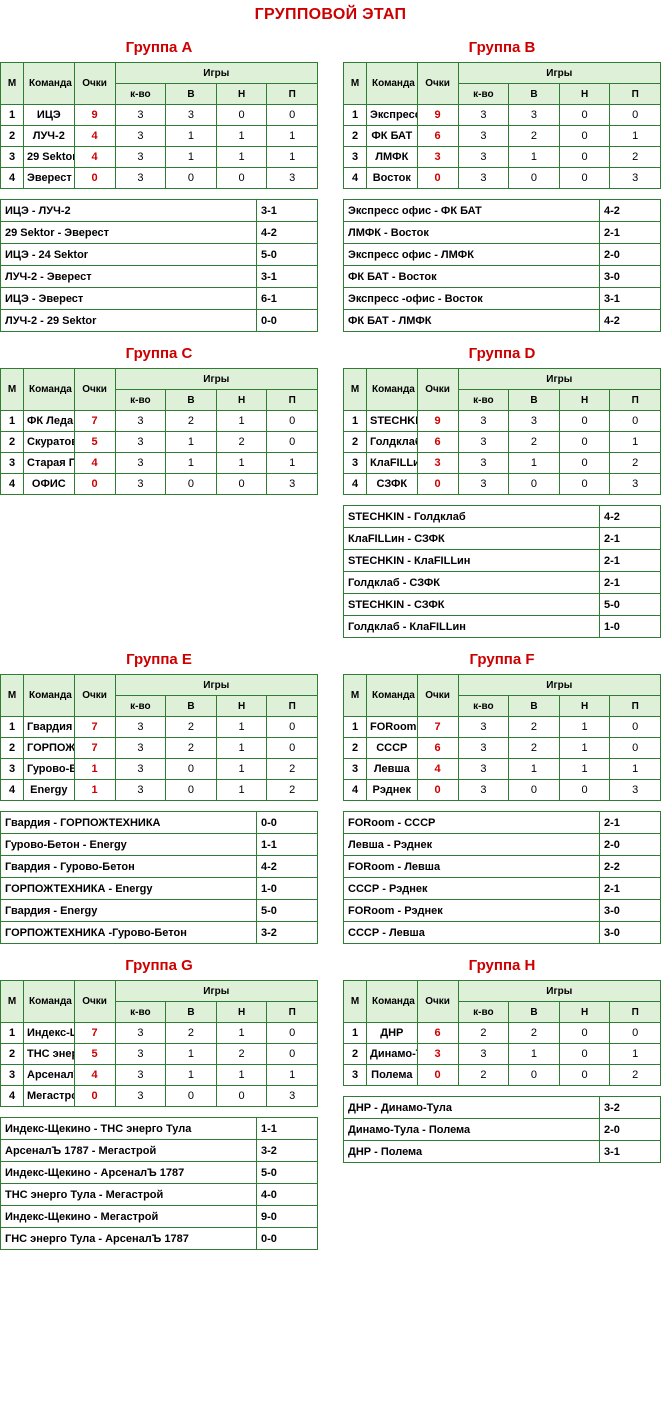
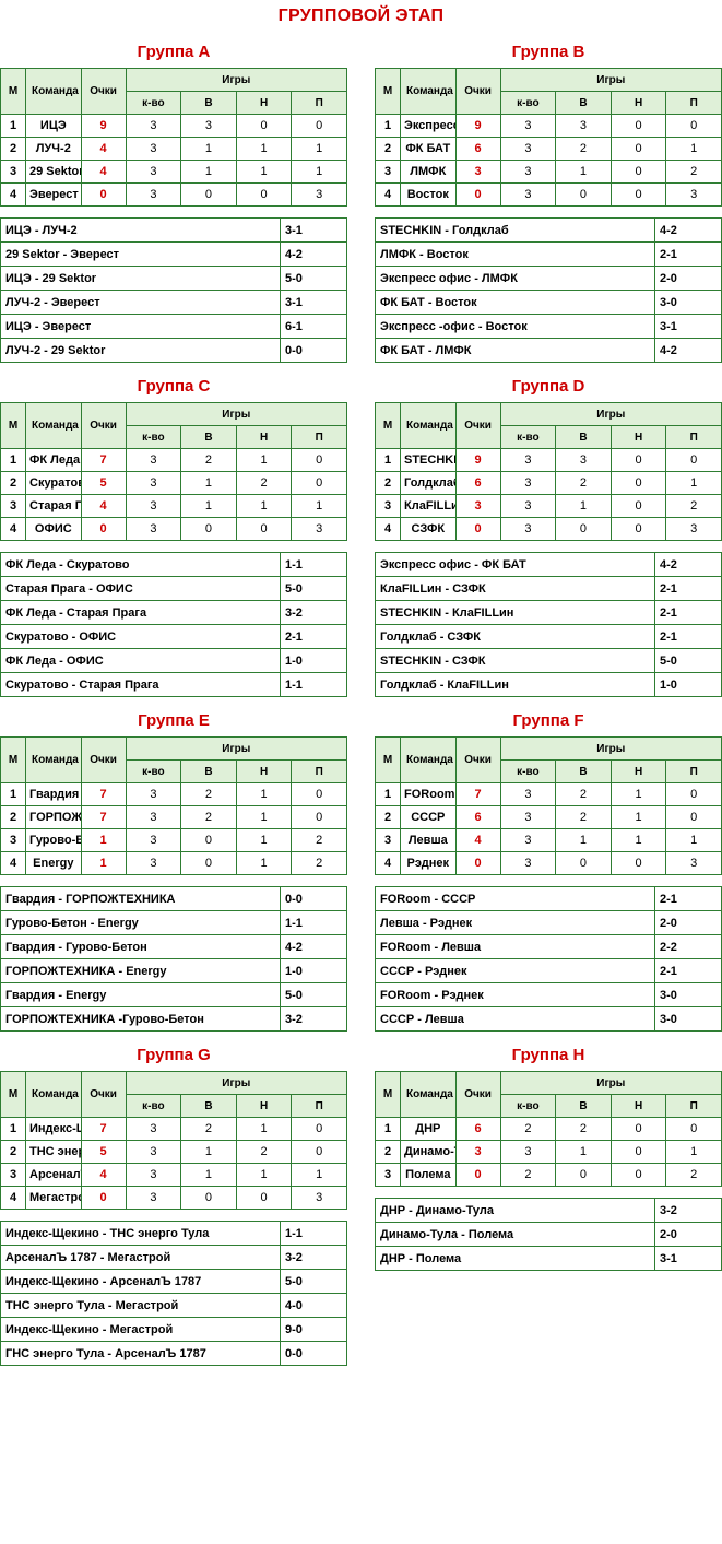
  ГРУППОВОЙ ЭТАП
  Группа A
  М	Команда	Очки	Игры
  к-во	В	Н	П
  1	ИЦЭ	9	3	3	0	0
  2	ЛУЧ-2	4	3	1	1	1
  3	29 Sekto	4	3	1	1	1
  4	Эверест	0	3	0	0	3
  ИЦЭ - ЛУЧ-2	3-1
  29 Sektor - Эверест	4-2
- ИЦЭ - 24 Sektor	5-0
+ ИЦЭ - 29 Sektor	5-0
  ЛУЧ-2 - Эверест	3-1
  ИЦЭ - Эверест	6-1
  ЛУЧ-2 - 29 Sektor	0-0
  Группа B
  М	Команда	Очки	Игры
  к-во	В	Н	П
  1	Экспрес	9	3	3	0	0
  2	ФК БАТ	6	3	2	0	1
  3	ЛМФК	3	3	1	0	2
  4	Восток	0	3	0	0	3
- Экспресс офис - ФК БАТ	4-2
+ STECHKIN - Голдклаб	4-2
  ЛМФК - Восток	2-1
  Экспресс офис - ЛМФК	2-0
  ФК БАТ - Восток	3-0
  Экспресс -офис - Восток	3-1
  ФК БАТ - ЛМФК	4-2
  Группа C
  М	Команда	Очки	Игры
  к-во	В	Н	П
  1	ФК Леда	7	3	2	1	0
  2	Скурато	5	3	1	2	0
  3	Старая П	4	3	1	1	1
  4	ОФИС	0	3	0	0	3
+ ФК Леда - Скуратово	1-1
+ Старая Прага - ОФИС	5-0
+ ФК Леда - Старая Прага	3-2
+ Скуратово - ОФИС	2-1
+ ФК Леда - ОФИС	1-0
+ Скуратово - Старая Прага	1-1
  Группа D
  М	Команда	Очки	Игры
  к-во	В	Н	П
  1	STECHKI	9	3	3	0	0
  2	Голдкла	6	3	2	0	1
  3	КлаFILLи	3	3	1	0	2
  4	СЗФК	0	3	0	0	3
- STECHKIN - Голдклаб	4-2
+ Экспресс офис - ФК БАТ	4-2
  КлаFILLин - СЗФК	2-1
  STECHKIN - КлаFILLин	2-1
  Голдклаб - СЗФК	2-1
  STECHKIN - СЗФК	5-0
  Голдклаб - КлаFILLин	1-0
  Группа E
  М	Команда	Очки	Игры
  к-во	В	Н	П
  1	Гвардия	7	3	2	1	0
  3	Гурово-Б	1	3	0	1	2
  4	Energy	1	3	0	1	2
  Гвардия - ГОРПОЖТЕХНИКА	0-0
  Гурово-Бетон - Energy	1-1
  Гвардия - Гурово-Бетон	4-2
  ГОРПОЖТЕХНИКА - Energy	1-0
  Гвардия - Energy	5-0
  ГОРПОЖТЕХНИКА -Гурово-Бетон	3-2
  Группа F
  М	Команда	Очки	Игры
  к-во	В	Н	П
  1	FORoom	7	3	2	1	0
  2	СССР	6	3	2	1	0
  3	Левша	4	3	1	1	1
  4	Рэднек	0	3	0	0	3
  FORoom - СССР	2-1
  Левша - Рэднек	2-0
  FORoom - Левша	2-2
  СССР - Рэднек	2-1
  FORoom - Рэднек	3-0
  СССР - Левша	3-0
  Группа G
  М	Команда	Очки	Игры
  к-во	В	Н	П
  3	Арсенал	4	3	1	1	1
  4	Мегастр	0	3	0	0	3
  Индекс-Щекино - ТНС энерго Тула	1-1
  АрсеналЪ 1787 - Мегастрой	3-2
  Индекс-Щекино - АрсеналЪ 1787	5-0
  ТНС энерго Тула - Мегастрой	4-0
  Индекс-Щекино - Мегастрой	9-0
  ГНС энерго Тула - АрсеналЪ 1787	0-0
  Группа H
  М	Команда	Очки	Игры
  к-во	В	Н	П
  1	ДНР	6	2	2	0	0
  2	Динамо-	3	3	1	0	1
  3	Полема	0	2	0	0	2
  ДНР - Динамо-Тула	3-2
  Динамо-Тула - Полема	2-0
  ДНР - Полема	3-1
